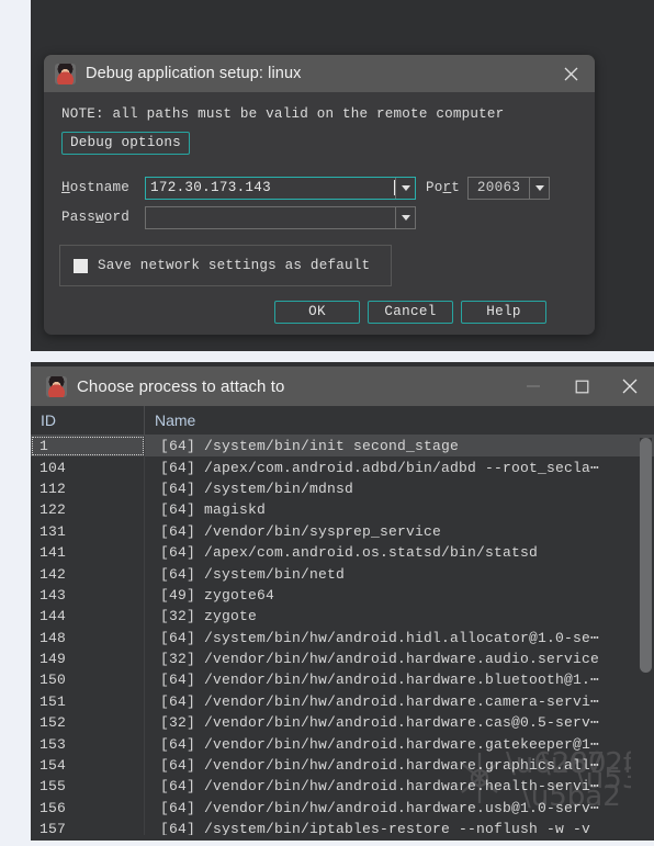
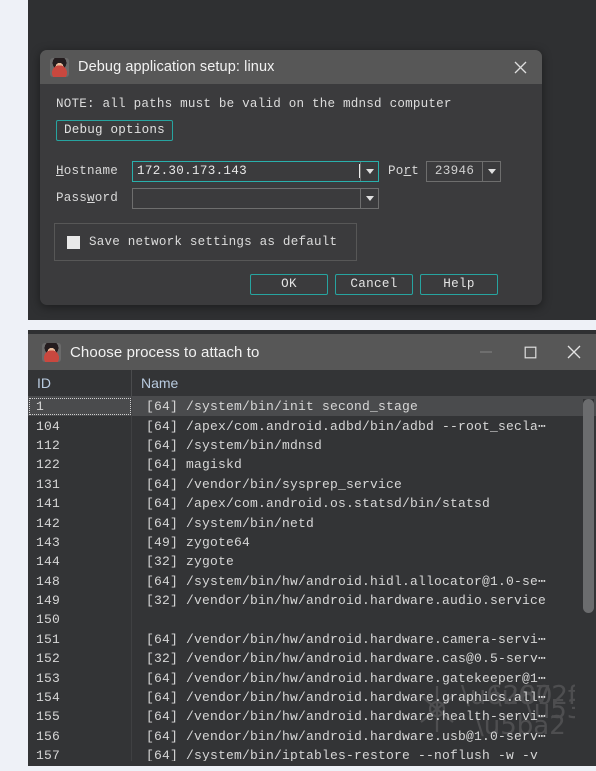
  Debug application setup: linux
- NOTE: all paths must be valid on the remote computer
+ NOTE: all paths must be valid on the mdnsd computer
  Debug options
  Hostname
  172.30.173.143
  Port
- 20063
+ 23946
  Password
  Save network settings as default
  OK
  Cancel
  Help
  Choose process to attach to
  ID
  Name
  1
  [64] /system/bin/init second_stage
  104
  [64] /apex/com.android.adbd/bin/adbd --root_secla⋯
  112
  [64] /system/bin/mdnsd
  122
  [64] magiskd
  131
  [64] /vendor/bin/sysprep_service
  141
  [64] /apex/com.android.os.statsd/bin/statsd
  142
  [64] /system/bin/netd
  143
  [49] zygote64
  144
  [32] zygote
  148
  [64] /system/bin/hw/android.hidl.allocator@1.0-se⋯
  149
  [32] /vendor/bin/hw/android.hardware.audio.service
  150
- [64] /vendor/bin/hw/android.hardware.bluetooth@1.⋯
  151
  [64] /vendor/bin/hw/android.hardware.camera-servi⋯
  152
  [32] /vendor/bin/hw/android.hardware.cas@0.5-serv⋯
  153
  [64] /vendor/bin/hw/android.hardware.gatekeeper@1⋯
  154
  [64] /vendor/bin/hw/android.hardware.graphics.all⋯
  155
  [64] /vendor/bin/hw/android.hardware.health-servi⋯
  156
  [64] /vendor/bin/hw/android.hardware.usb@1.0-serv⋯
  157
  [64] /system/bin/iptables-restore --noflush -w -v
  \u6280
  \u672f
  \u5ba2
